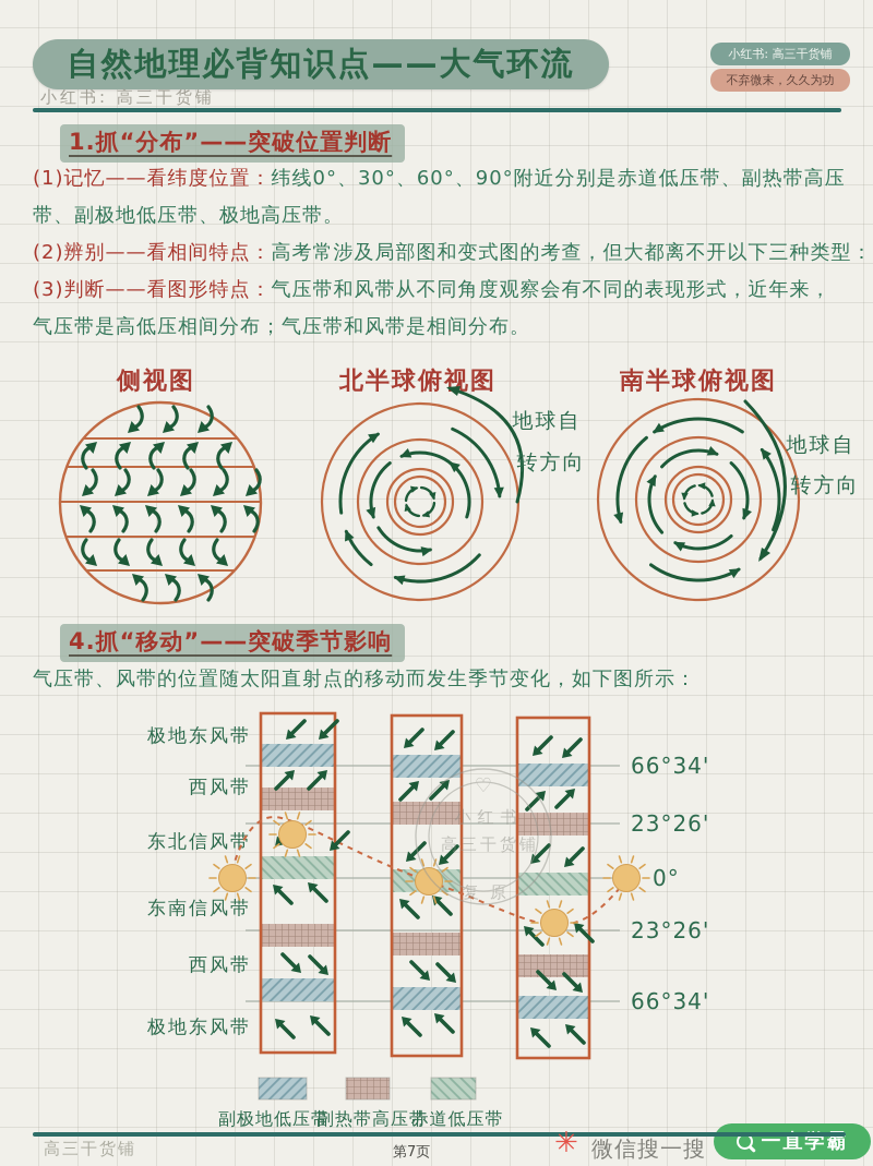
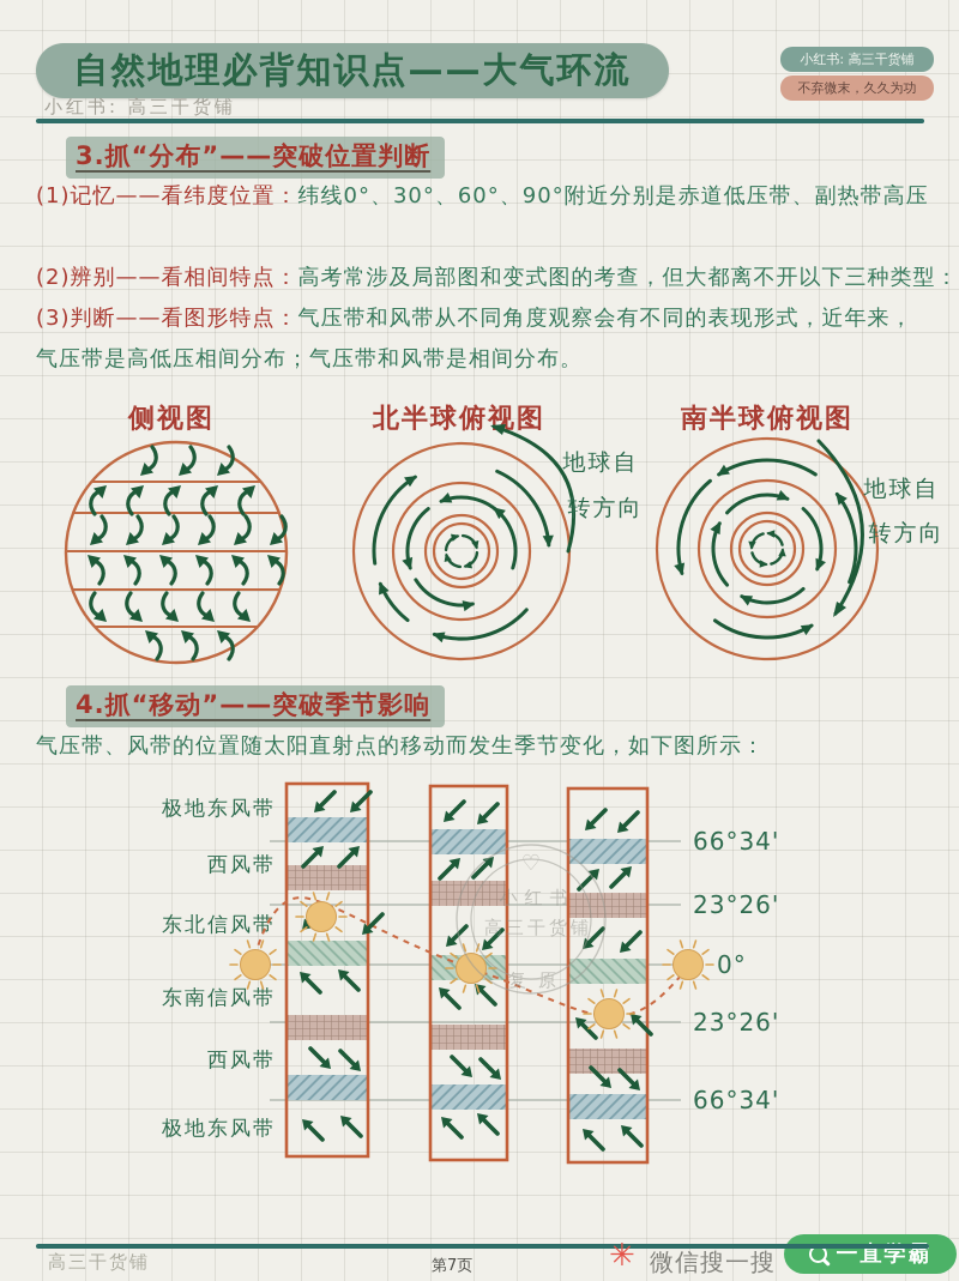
  自然地理必背知识点——大气环流
  小红书: 高三干货铺
  不弃微末，久久为功
  小红书: 高三干货铺
- 1.抓“分布”——突破位置判断
+ 3.抓“分布”——突破位置判断
  (1)记忆——看纬度位置：纬线0°、30°、60°、90°附近分别是赤道低压带、副热带高压
- 带、副极地低压带、极地高压带。
  (2)辨别——看相间特点：高考常涉及局部图和变式图的考查，但大都离不开以下三种类型：
  (3)判断——看图形特点：气压带和风带从不同角度观察会有不同的表现形式，近年来，
  气压带是高低压相间分布；气压带和风带是相间分布。
  侧视图
  北半球俯视图
  地球自
  转方向
  南半球俯视图
  地球自
  转方向
  4.抓“移动”——突破季节影响
  气压带、风带的位置随太阳直射点的移动而发生季节变化，如下图所示：
  极地东风带
  西风带
  东北信风带
  东南信风带
  西风带
  极地东风带
  66°34'
  23°26'
  0°
  23°26'
  66°34'
  ♡
  小红书
  高三干货铺
  复原
- 副极地低压带
- 副热带高压带
- 赤道低压带
  高三干货铺
  第7页
  ✳
  微信搜一搜
  一直学霸
